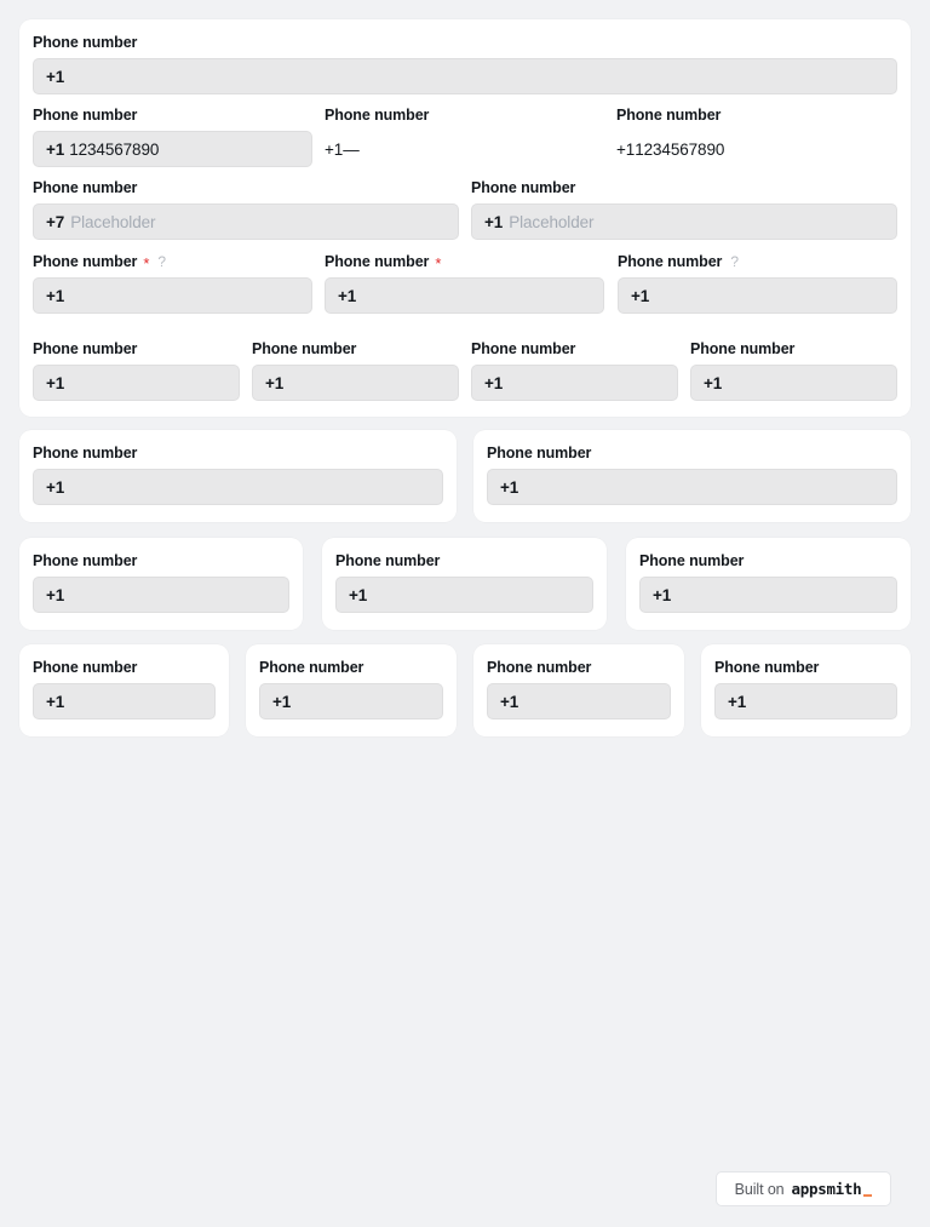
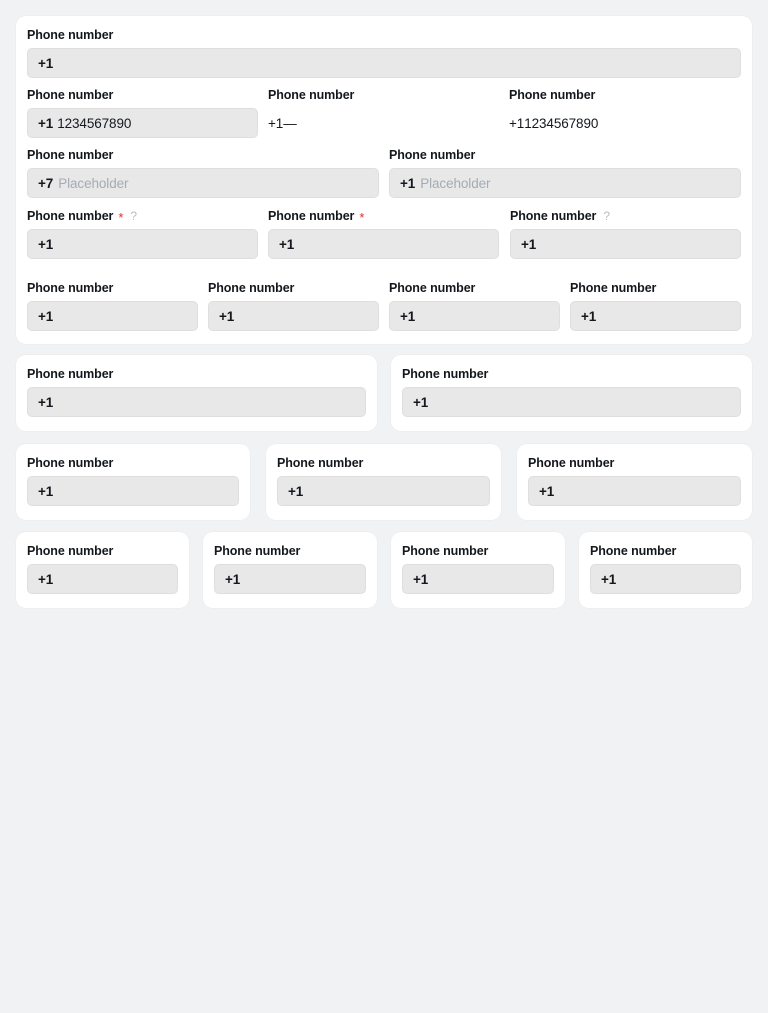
  Phone number
  +1
  Phone number
  +1
  1234567890
  Phone number
  +1
  —
  Phone number
  +1
  1234567890
  Phone number
  +7
  Placeholder
  Phone number
  +1
  Placeholder
  Phone number
  *
  ?
  +1
  Phone number
  *
  +1
  Phone number
  ?
  +1
  Phone number
  +1
  Phone number
  +1
  Phone number
  +1
  Phone number
  +1
  Phone number
  +1
  Phone number
  +1
  Phone number
  +1
  Phone number
  +1
  Phone number
  +1
  Phone number
  +1
  Phone number
  +1
  Phone number
  +1
  Phone number
  +1
- Built on
- appsmith
